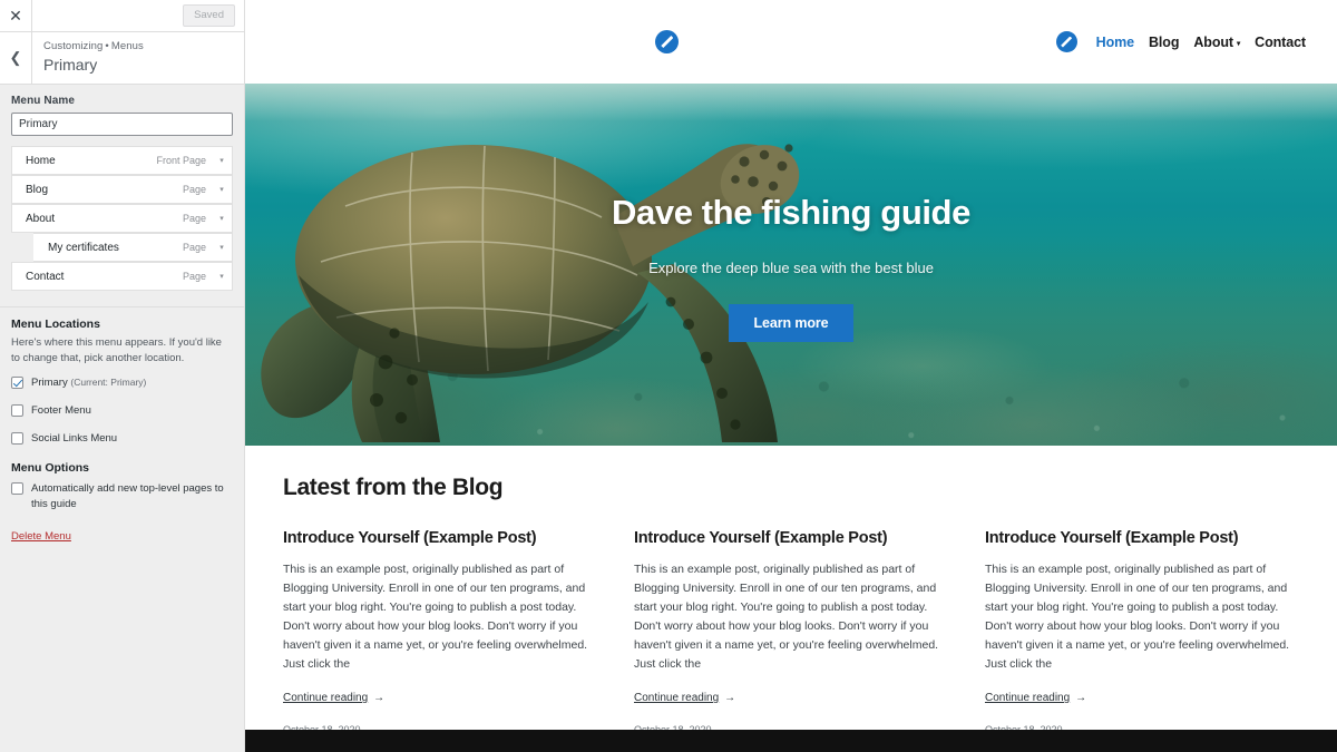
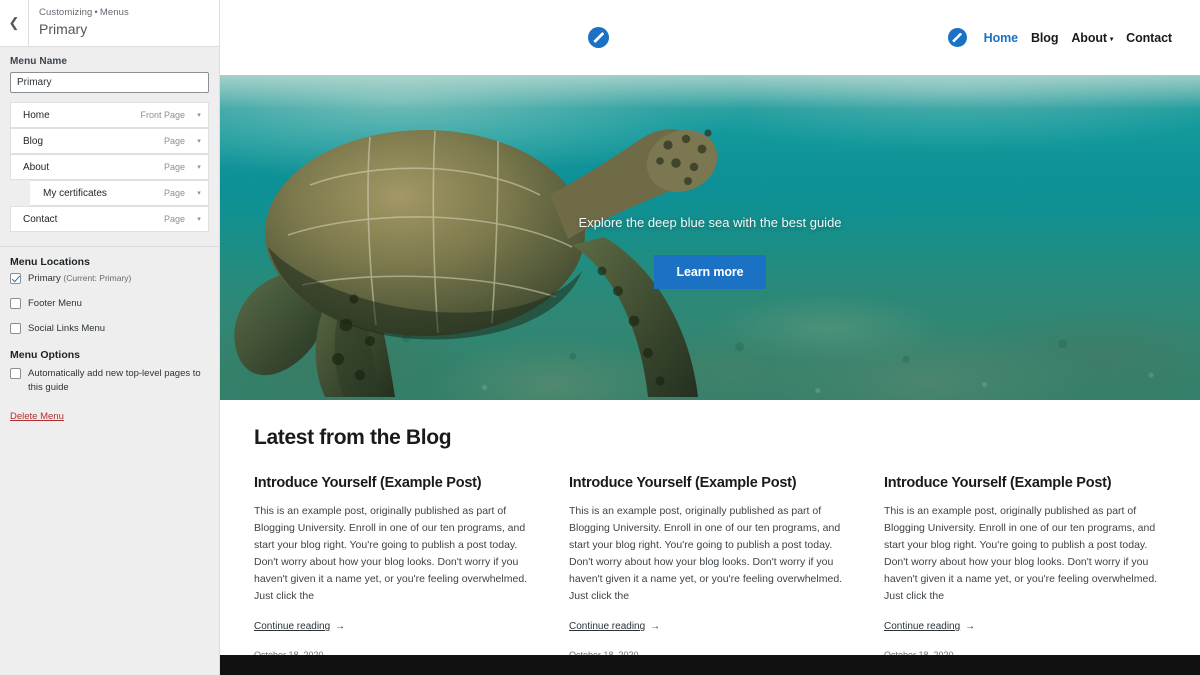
- ✕
- Saved
  ❮
  Customizing • Menus
  Primary
  Menu Name
  Primary
  Home
  Front Page
  Blog
  Page
  About
  Page
  My certificates
  Page
  Contact
  Page
  Menu Locations
- Here's where this menu appears. If you'd like to change that, pick another location.
  Primary (Current: Primary)
  Footer Menu
  Social Links Menu
  Menu Options
  Automatically add new top-level pages to this guide
  Delete Menu
  Home
  Blog
  About
  Contact
- Dave the fishing guide
- Explore the deep blue sea with the best blue
+ Explore the deep blue sea with the best guide
  Learn more
  Latest from the Blog
  Introduce Yourself (Example Post)
  This is an example post, originally published as part of Blogging University. Enroll in one of our ten programs, and start your blog right. You're going to publish a post today. Don't worry about how your blog looks. Don't worry if you haven't given it a name yet, or you're feeling overwhelmed. Just click the
  Continue reading
  →
  Introduce Yourself (Example Post)
  This is an example post, originally published as part of Blogging University. Enroll in one of our ten programs, and start your blog right. You're going to publish a post today. Don't worry about how your blog looks. Don't worry if you haven't given it a name yet, or you're feeling overwhelmed. Just click the
  Continue reading
  →
  Introduce Yourself (Example Post)
  This is an example post, originally published as part of Blogging University. Enroll in one of our ten programs, and start your blog right. You're going to publish a post today. Don't worry about how your blog looks. Don't worry if you haven't given it a name yet, or you're feeling overwhelmed. Just click the
  Continue reading
  →
